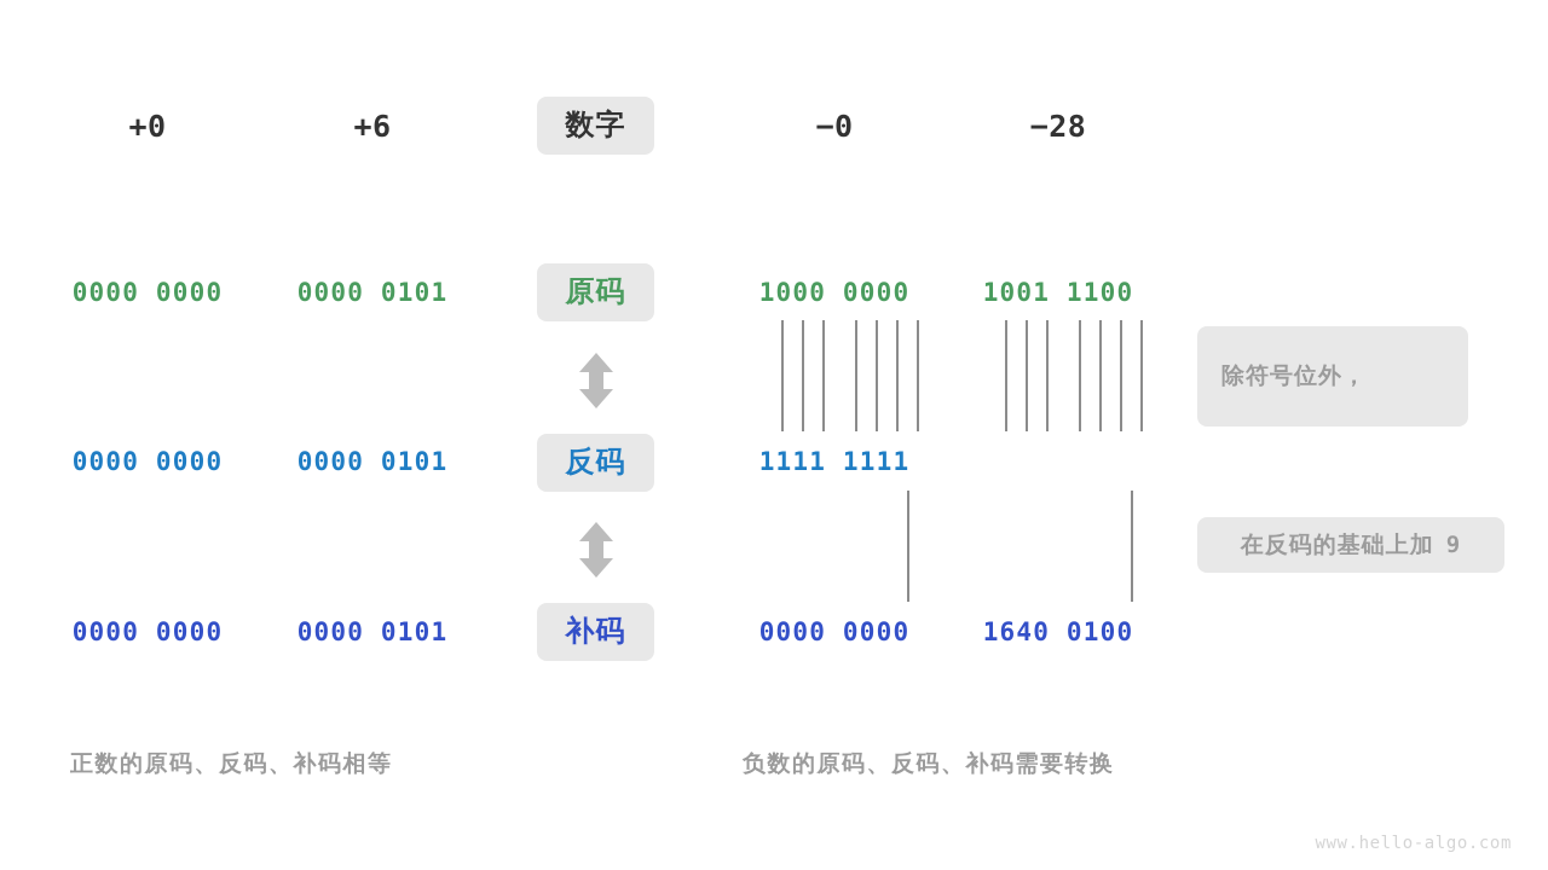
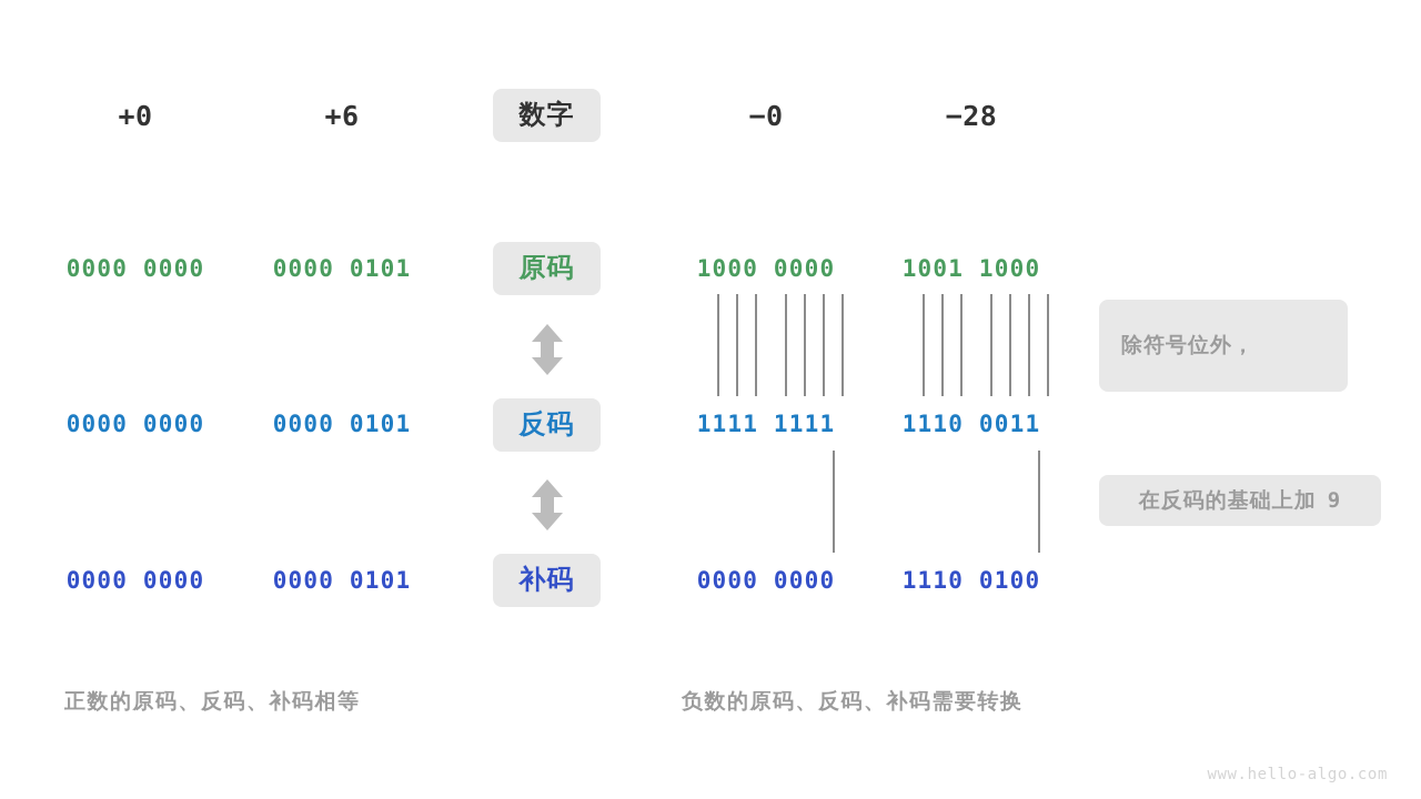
  +0
  +6
  −0
  −28
  数字
  原码
  反码
  补码
  0000 0000
  0000 0101
  1000 0000
- 1001 1100
+ 1001 1000
  0000 0000
  0000 0101
  1111 1111
+ 1110 0011
  0000 0000
  0000 0101
  0000 0000
- 1640 0100
+ 1110 0100
  除符号位外，
  在反码的基础上加
  9
  正数的原码、反码、补码相等
  负数的原码、反码、补码需要转换
  www.hello-algo.com
